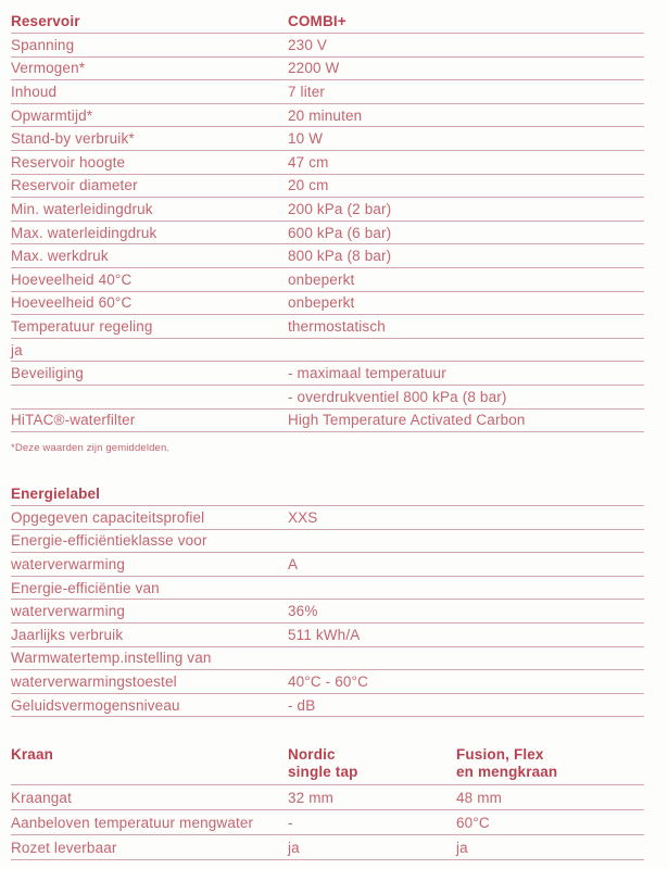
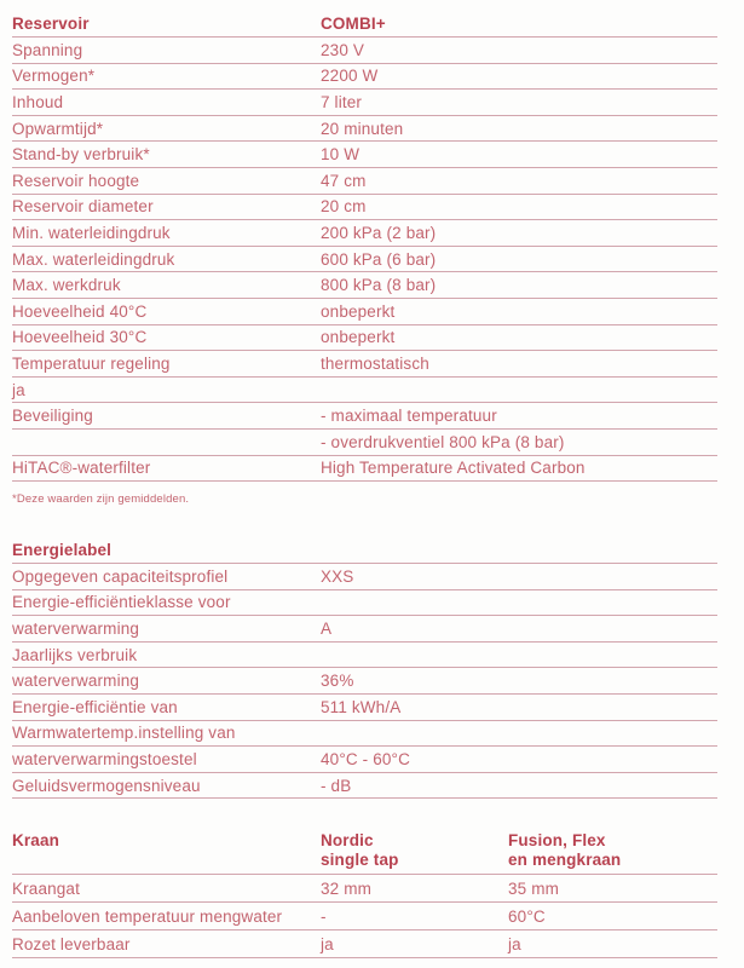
  Reservoir
  COMBI+
  Spanning
  230 V
  Vermogen*
  2200 W
  Inhoud
  7 liter
  Opwarmtijd*
  20 minuten
  Stand-by verbruik*
  10 W
  Reservoir hoogte
  47 cm
  Reservoir diameter
  20 cm
  Min. waterleidingdruk
  200 kPa (2 bar)
  Max. waterleidingdruk
  600 kPa (6 bar)
  Max. werkdruk
  800 kPa (8 bar)
  Hoeveelheid 40°C
  onbeperkt
- Hoeveelheid 60°C
+ Hoeveelheid 30°C
  onbeperkt
  Temperatuur regeling
  thermostatisch
  ja
  Beveiliging
  - maximaal temperatuur
  - overdrukventiel 800 kPa (8 bar)
  HiTAC®-waterfilter
  High Temperature Activated Carbon
  *Deze waarden zijn gemiddelden.
  Energielabel
  Opgegeven capaciteitsprofiel
  XXS
  Energie-efficiëntieklasse voor
  waterverwarming
  A
- Energie-efficiëntie van
+ Jaarlijks verbruik
  waterverwarming
  36%
- Jaarlijks verbruik
+ Energie-efficiëntie van
  511 kWh/A
  Warmwatertemp.instelling van
  waterverwarmingstoestel
  40°C - 60°C
  Geluidsvermogensniveau
  - dB
  Kraan
  Nordic
  single tap
  Fusion, Flex
  en mengkraan
  Kraangat
  32 mm
- 48 mm
+ 35 mm
  Aanbeloven temperatuur mengwater
  -
  60°C
  Rozet leverbaar
  ja
  ja
